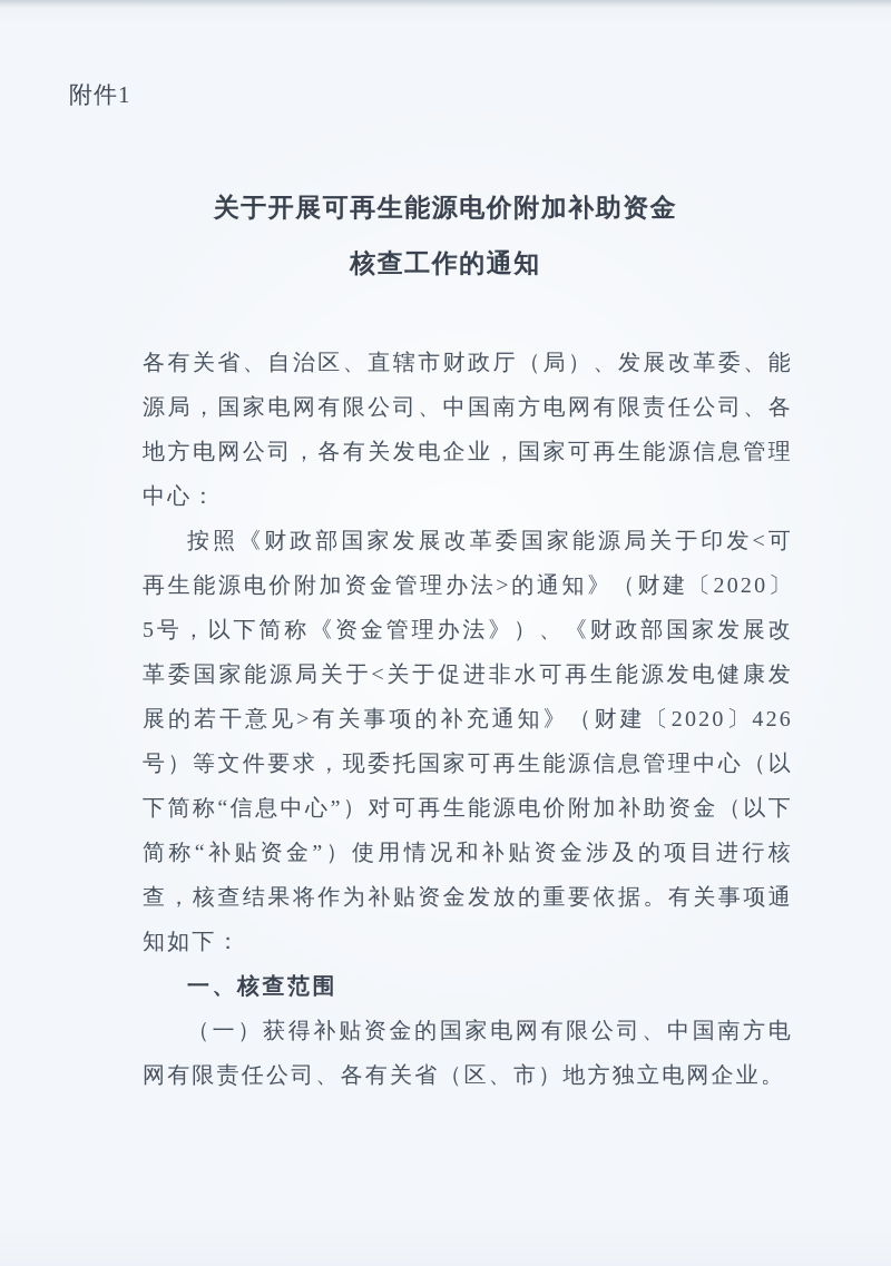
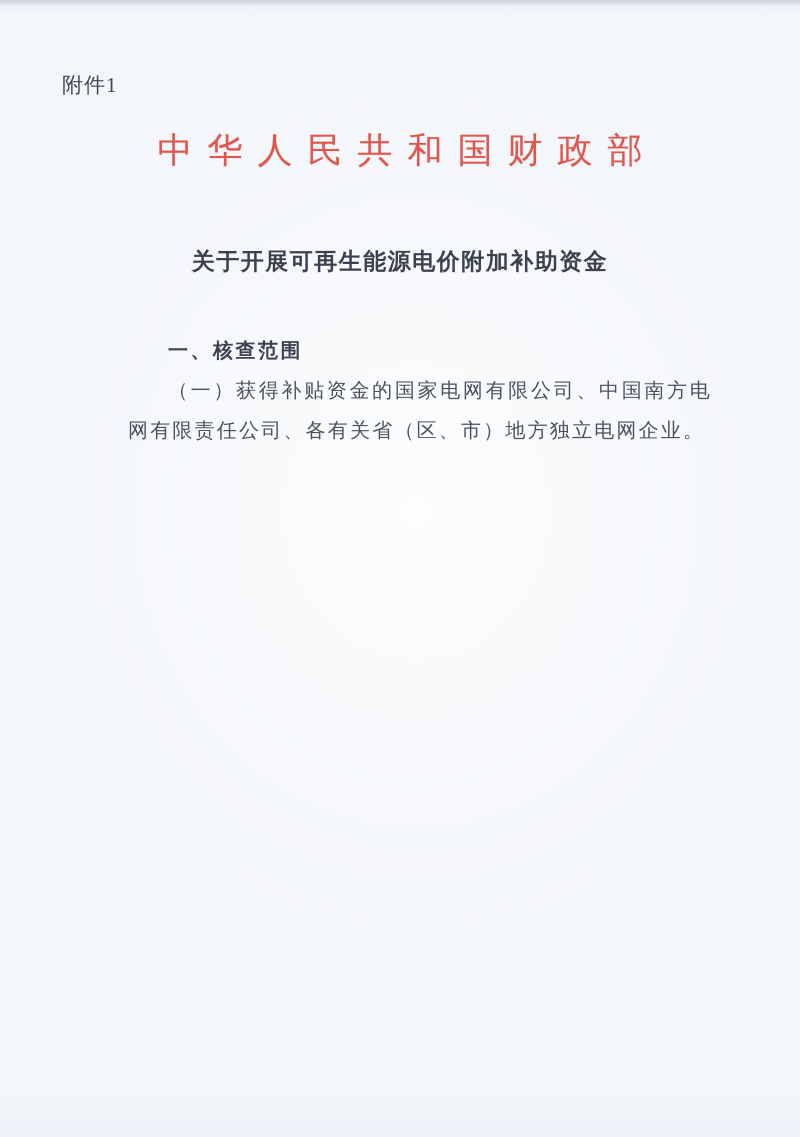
  附件1
+ 中华人民共和国财政部
  关于开展可再生能源电价附加补助资金
- 核查工作的通知
- 各有关省、自治区、直辖市财政厅（局）、发展改革委、能源局，国家电网有限公司、中国南方电网有限责任公司、各地方电网公司，各有关发电企业，国家可再生能源信息管理中心：
- 按照《财政部国家发展改革委国家能源局关于印发<可再生能源电价附加资金管理办法>的通知》（财建〔2020〕5号，以下简称《资金管理办法》）、《财政部国家发展改革委国家能源局关于<关于促进非水可再生能源发电健康发展的若干意见>有关事项的补充通知》（财建〔2020〕426号）等文件要求，现委托国家可再生能源信息管理中心（以下简称“信息中心”）对可再生能源电价附加补助资金（以下简称“补贴资金”）使用情况和补贴资金涉及的项目进行核查，核查结果将作为补贴资金发放的重要依据。有关事项通知如下：
  一、核查范围
  （一）获得补贴资金的国家电网有限公司、中国南方电网有限责任公司、各有关省（区、市）地方独立电网企业。
